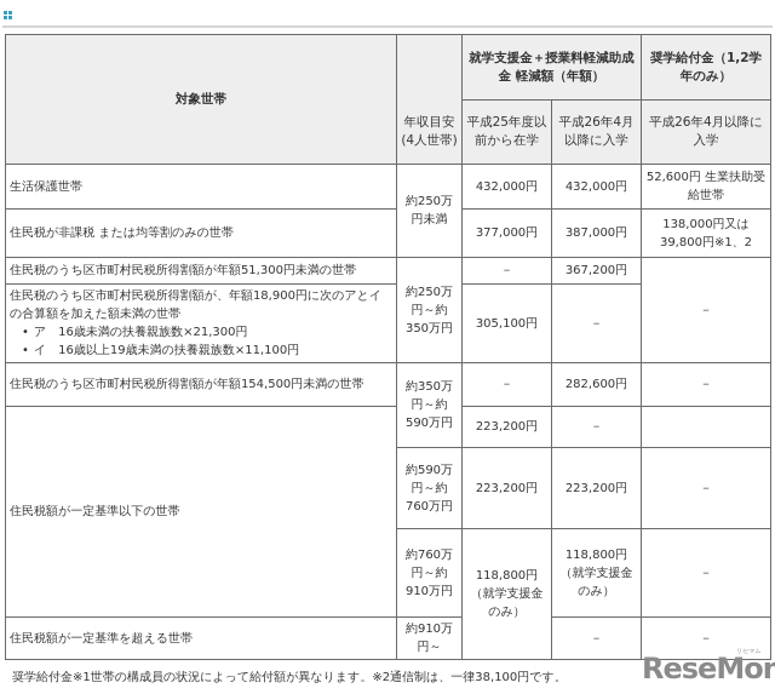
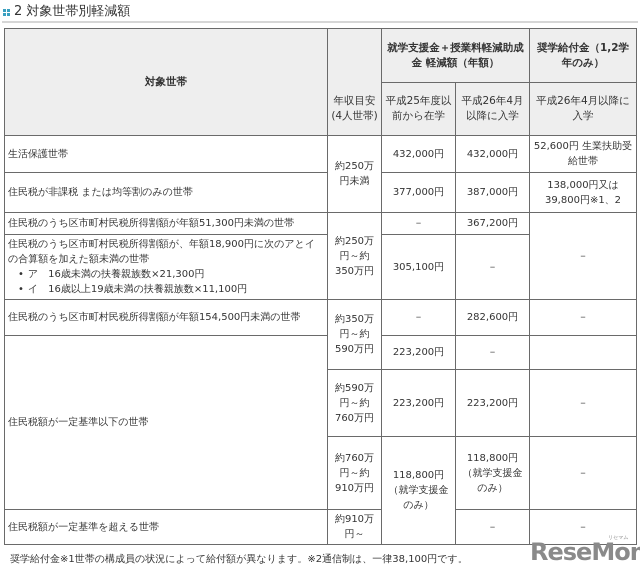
+ 2 対象世帯別軽減額
  対象世帯		就学支援金＋授業料軽減助成金 軽減額（年額）	奨学給付金（1,2学年のみ）
  年収目安(4人世帯)	平成25年度以前から在学	平成26年4月以降に入学	平成26年4月以降に入学
  生活保護世帯	約250万円未満	432,000円	432,000円	52,600円 生業扶助受給世帯
  住民税が非課税 または均等割のみの世帯	377,000円	387,000円	138,000円又は39,800円※1、2
  住民税のうち区市町村民税所得割額が年額51,300円未満の世帯	約250万円～約350万円	－	367,200円	－
  住民税のうち区市町村民税所得割額が、年額18,900円に次のアとイの合算額を加えた額未満の世帯 ア 16歳未満の扶養親族数×21,300円 イ 16歳以上19歳未満の扶養親族数×11,100円	305,100円	－
  住民税のうち区市町村民税所得割額が年額154,500円未満の世帯	約350万円～約590万円	－	282,600円	－
  住民税額が一定基準以下の世帯	223,200円	－
  約590万円～約760万円	223,200円	223,200円	－
  約760万円～約910万円	118,800円（就学支援金のみ）	118,800円（就学支援金のみ）	－
  住民税額が一定基準を超える世帯	約910万円～	－	－
  奨学給付金※1世帯の構成員の状況によって給付額が異なります。※2通信制は、一律38,100円です。
  ReseMo
